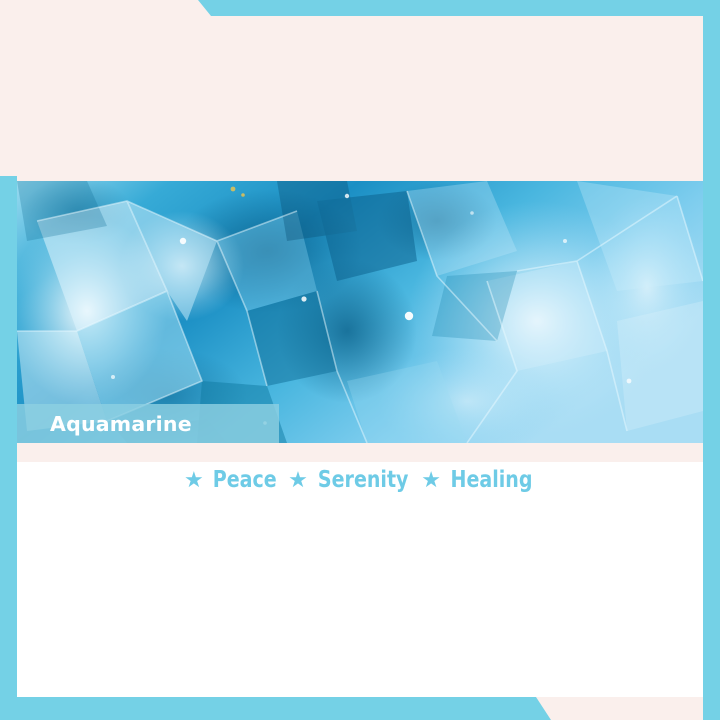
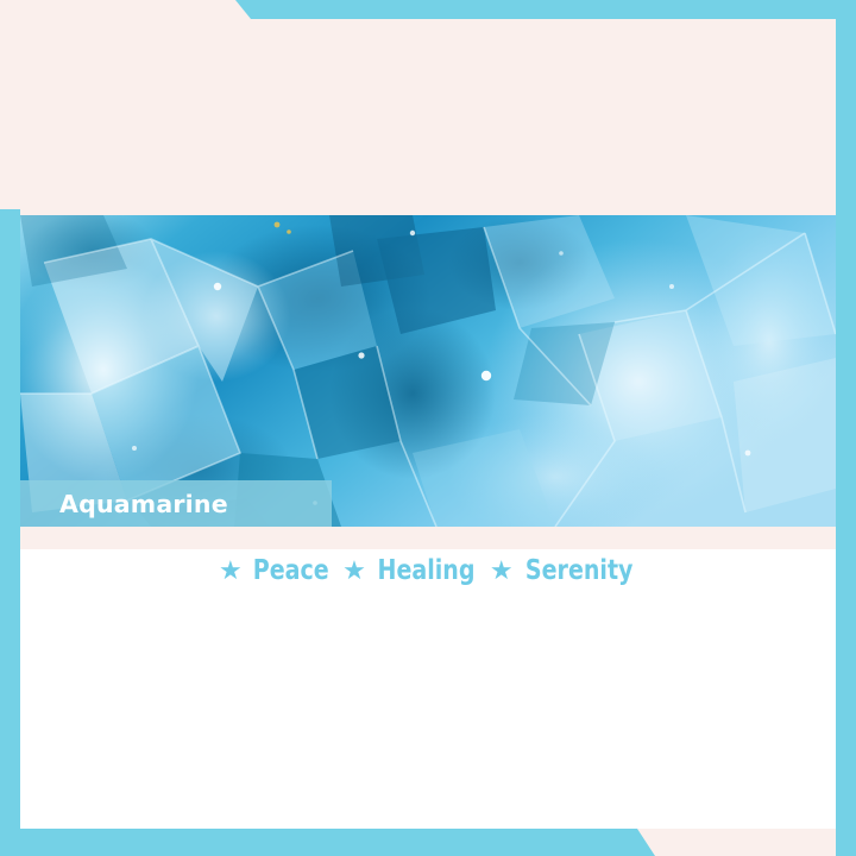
  Aquamarine
  ★
  Peace
  ★
- Serenity
+ Healing
  ★
- Healing
+ Serenity
